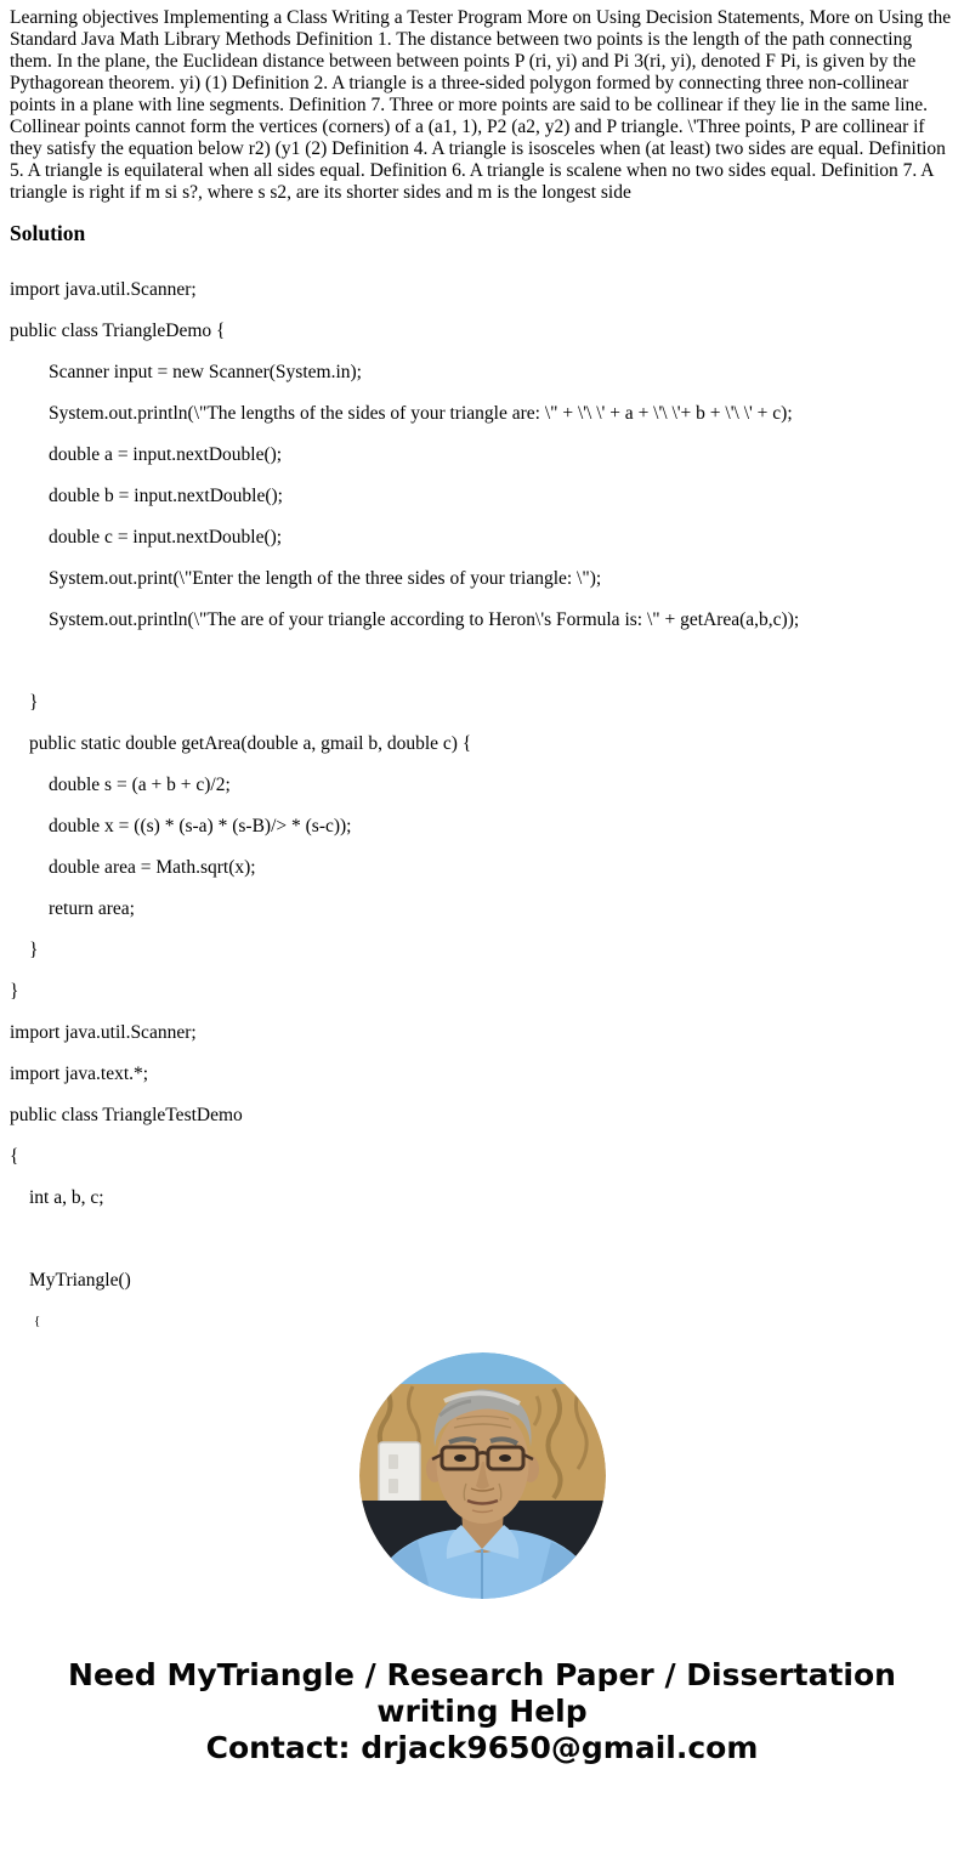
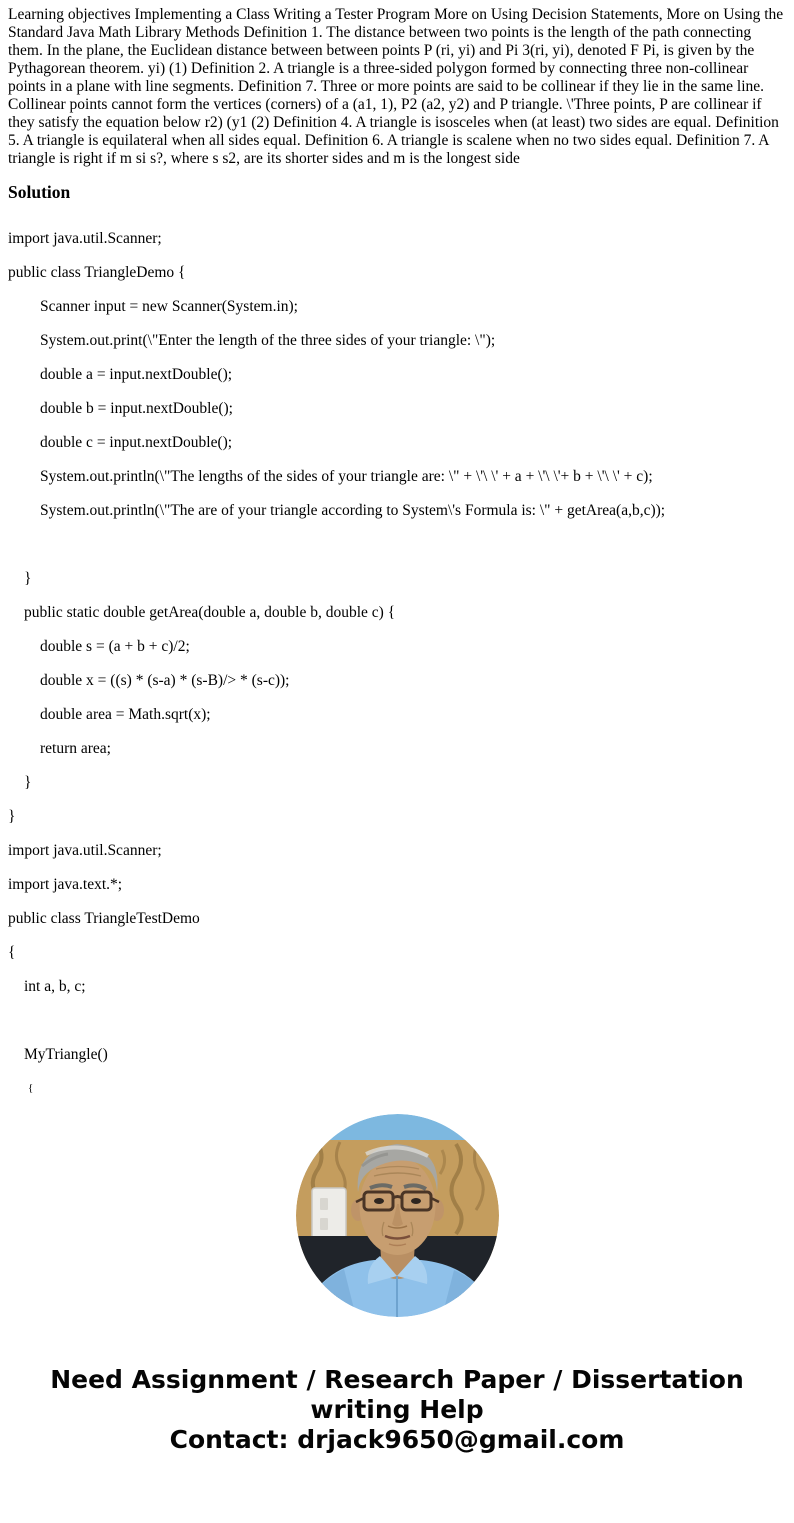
  Learning objectives Implementing a Class Writing a Tester Program More on Using Decision Statements, More on Using the Standard Java Math Library Methods Definition 1. The distance between two points is the length of the path connecting them. In the plane, the Euclidean distance between between points P (ri, yi) and Pi 3(ri, yi), denoted F Pi, is given by the Pythagorean theorem. yi) (1) Definition 2. A triangle is a three-sided polygon formed by connecting three non-collinear points in a plane with line segments. Definition 7. Three or more points are said to be collinear if they lie in the same line. Collinear points cannot form the vertices (corners) of a (a1, 1), P2 (a2, y2) and P triangle. \'Three points, P are collinear if they satisfy the equation below r2) (y1 (2) Definition 4. A triangle is isosceles when (at least) two sides are equal. Definition 5. A triangle is equilateral when all sides equal. Definition 6. A triangle is scalene when no two sides equal. Definition 7. A triangle is right if m si s?, where s s2, are its shorter sides and m is the longest side
  Solution
  import java.util.Scanner;
  public class TriangleDemo {
  Scanner input = new Scanner(System.in);
- System.out.println(\"The lengths of the sides of your triangle are: \" + \'\ \' + a + \'\ \'+ b + \'\ \' + c);
+ System.out.print(\"Enter the length of the three sides of your triangle: \");
  double a = input.nextDouble();
  double b = input.nextDouble();
  double c = input.nextDouble();
- System.out.print(\"Enter the length of the three sides of your triangle: \");
+ System.out.println(\"The lengths of the sides of your triangle are: \" + \'\ \' + a + \'\ \'+ b + \'\ \' + c);
- System.out.println(\"The are of your triangle according to Heron\'s Formula is: \" + getArea(a,b,c));
+ System.out.println(\"The are of your triangle according to System\'s Formula is: \" + getArea(a,b,c));
  }
- public static double getArea(double a, gmail b, double c) {
+ public static double getArea(double a, double b, double c) {
  double s = (a + b + c)/2;
  double x = ((s) * (s-a) * (s-B)/> * (s-c));
  double area = Math.sqrt(x);
  return area;
  }
  }
  import java.util.Scanner;
  import java.text.*;
  public class TriangleTestDemo
  {
  int a, b, c;
  MyTriangle()
  {
- Need MyTriangle / Research Paper / Dissertation
+ Need Assignment / Research Paper / Dissertation
  writing Help
  Contact: drjack9650@gmail.com
